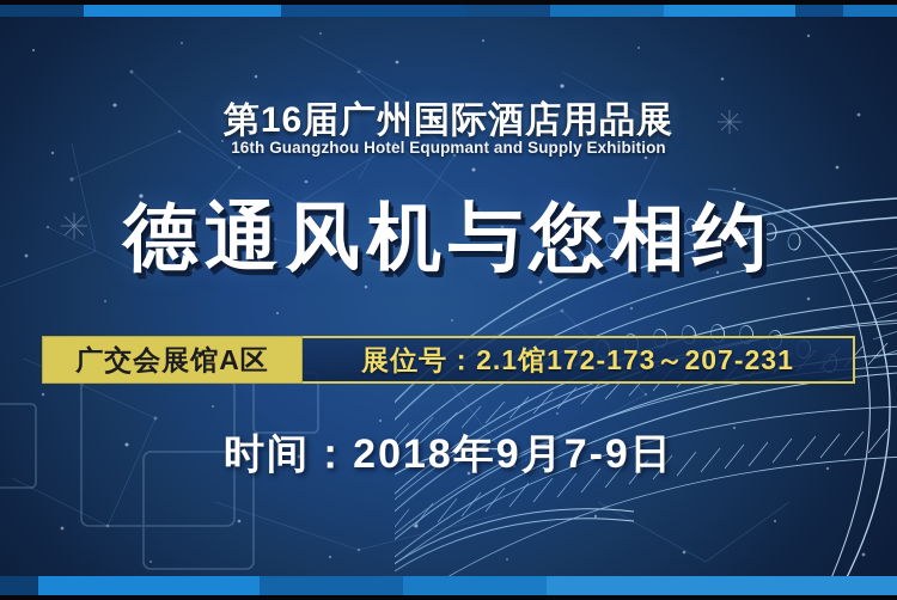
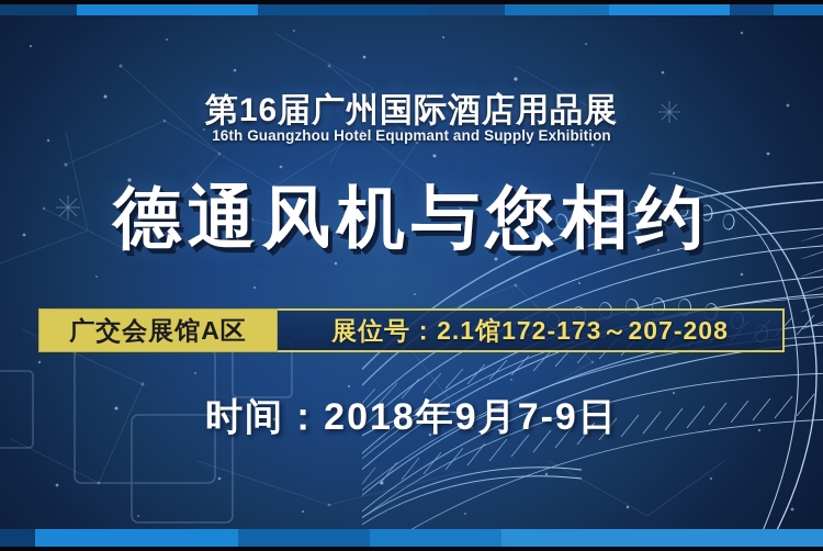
  第16届广州国际酒店用品展
  16th Guangzhou Hotel Equpmant and Supply Exhibition
  德通风机与您相约
  广交会展馆A区
- 展位号：2.1馆172-173～207-231
+ 展位号：2.1馆172-173～207-208
  时间：2018年9月7-9日
